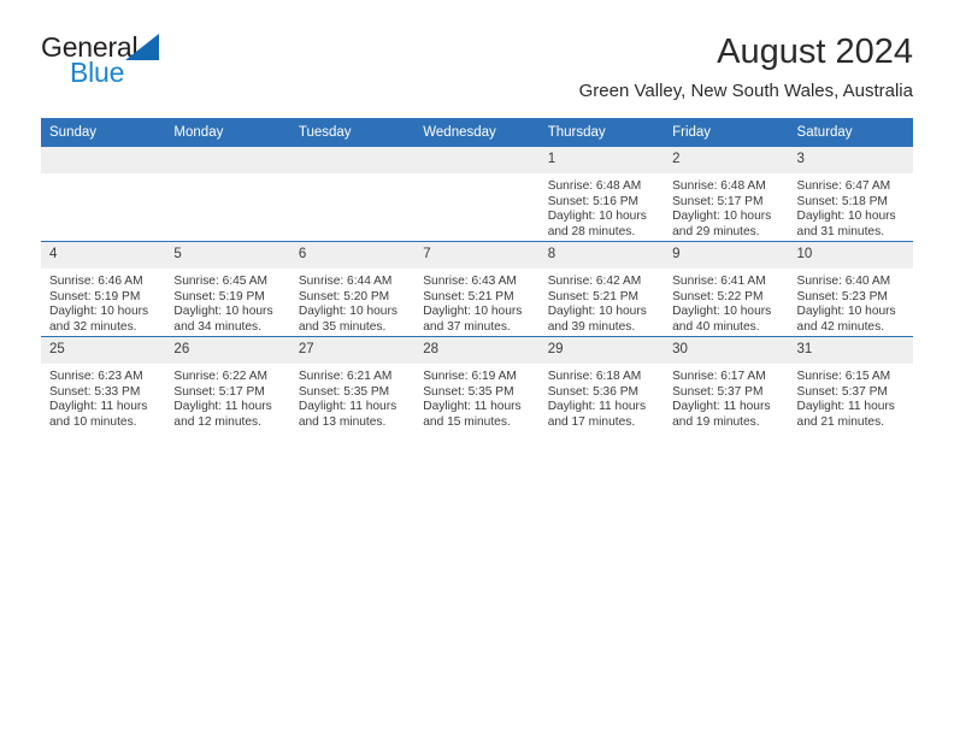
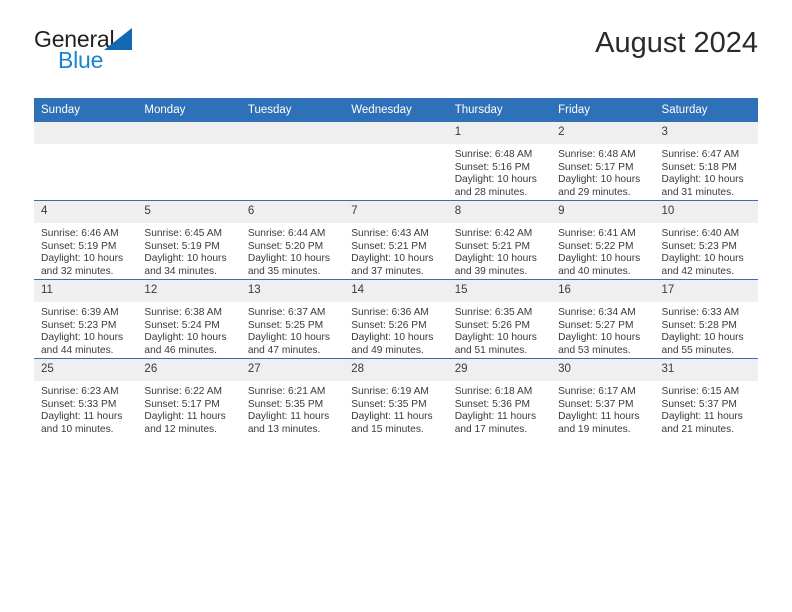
  General
  Blue
  August 2024
- Green Valley, New South Wales, Australia
  Sunday	Monday	Tuesday	Wednesday	Thursday	Friday	Saturday
  				1Sunrise: 6:48 AMSunset: 5:16 PMDaylight: 10 hoursand 28 minutes.	2Sunrise: 6:48 AMSunset: 5:17 PMDaylight: 10 hoursand 29 minutes.	3Sunrise: 6:47 AMSunset: 5:18 PMDaylight: 10 hoursand 31 minutes.
  4Sunrise: 6:46 AMSunset: 5:19 PMDaylight: 10 hoursand 32 minutes.	5Sunrise: 6:45 AMSunset: 5:19 PMDaylight: 10 hoursand 34 minutes.	6Sunrise: 6:44 AMSunset: 5:20 PMDaylight: 10 hoursand 35 minutes.	7Sunrise: 6:43 AMSunset: 5:21 PMDaylight: 10 hoursand 37 minutes.	8Sunrise: 6:42 AMSunset: 5:21 PMDaylight: 10 hoursand 39 minutes.	9Sunrise: 6:41 AMSunset: 5:22 PMDaylight: 10 hoursand 40 minutes.	10Sunrise: 6:40 AMSunset: 5:23 PMDaylight: 10 hoursand 42 minutes.
+ 11Sunrise: 6:39 AMSunset: 5:23 PMDaylight: 10 hoursand 44 minutes.	12Sunrise: 6:38 AMSunset: 5:24 PMDaylight: 10 hoursand 46 minutes.	13Sunrise: 6:37 AMSunset: 5:25 PMDaylight: 10 hoursand 47 minutes.	14Sunrise: 6:36 AMSunset: 5:26 PMDaylight: 10 hoursand 49 minutes.	15Sunrise: 6:35 AMSunset: 5:26 PMDaylight: 10 hoursand 51 minutes.	16Sunrise: 6:34 AMSunset: 5:27 PMDaylight: 10 hoursand 53 minutes.	17Sunrise: 6:33 AMSunset: 5:28 PMDaylight: 10 hoursand 55 minutes.
  25Sunrise: 6:23 AMSunset: 5:33 PMDaylight: 11 hoursand 10 minutes.	26Sunrise: 6:22 AMSunset: 5:17 PMDaylight: 11 hoursand 12 minutes.	27Sunrise: 6:21 AMSunset: 5:35 PMDaylight: 11 hoursand 13 minutes.	28Sunrise: 6:19 AMSunset: 5:35 PMDaylight: 11 hoursand 15 minutes.	29Sunrise: 6:18 AMSunset: 5:36 PMDaylight: 11 hoursand 17 minutes.	30Sunrise: 6:17 AMSunset: 5:37 PMDaylight: 11 hoursand 19 minutes.	31Sunrise: 6:15 AMSunset: 5:37 PMDaylight: 11 hoursand 21 minutes.
